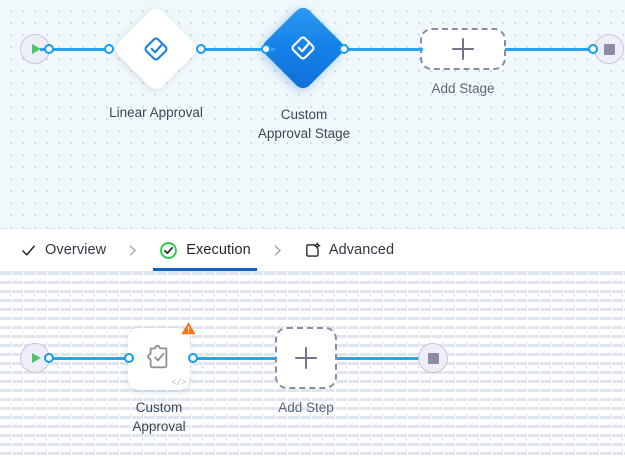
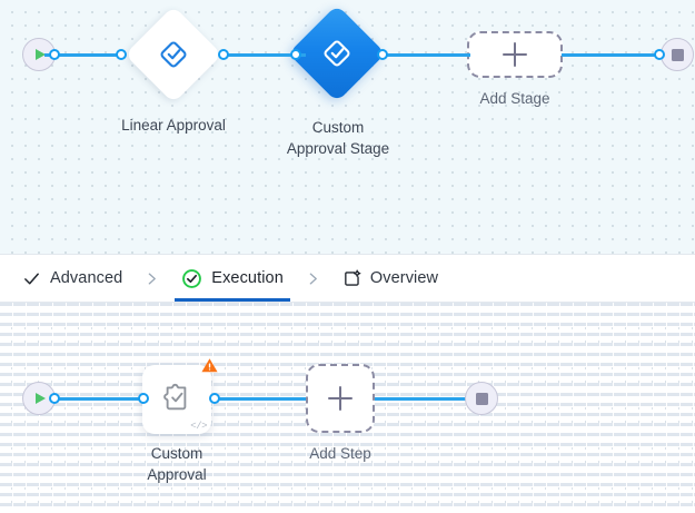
  Linear Approval
  Custom
  Approval Stage
  Add Stage
- Overview
+ Advanced
  Execution
- Advanced
+ Overview
  </>
  Custom
  Approval
  Add Step
